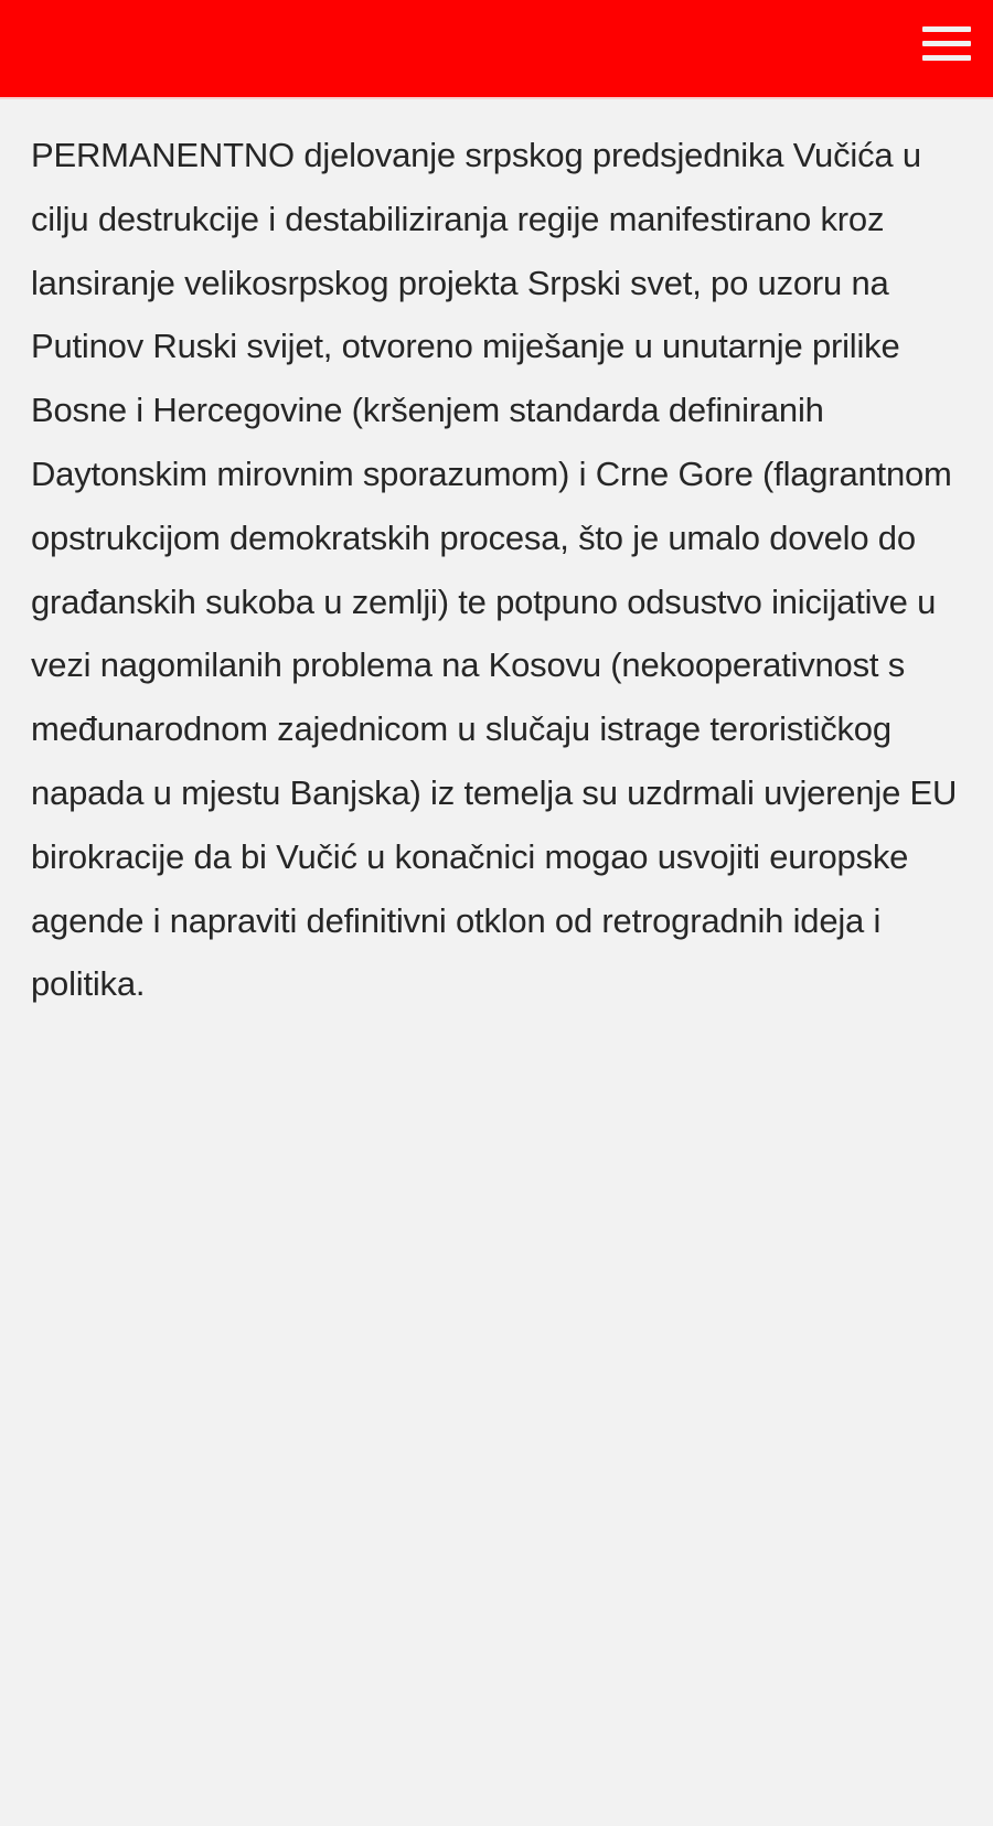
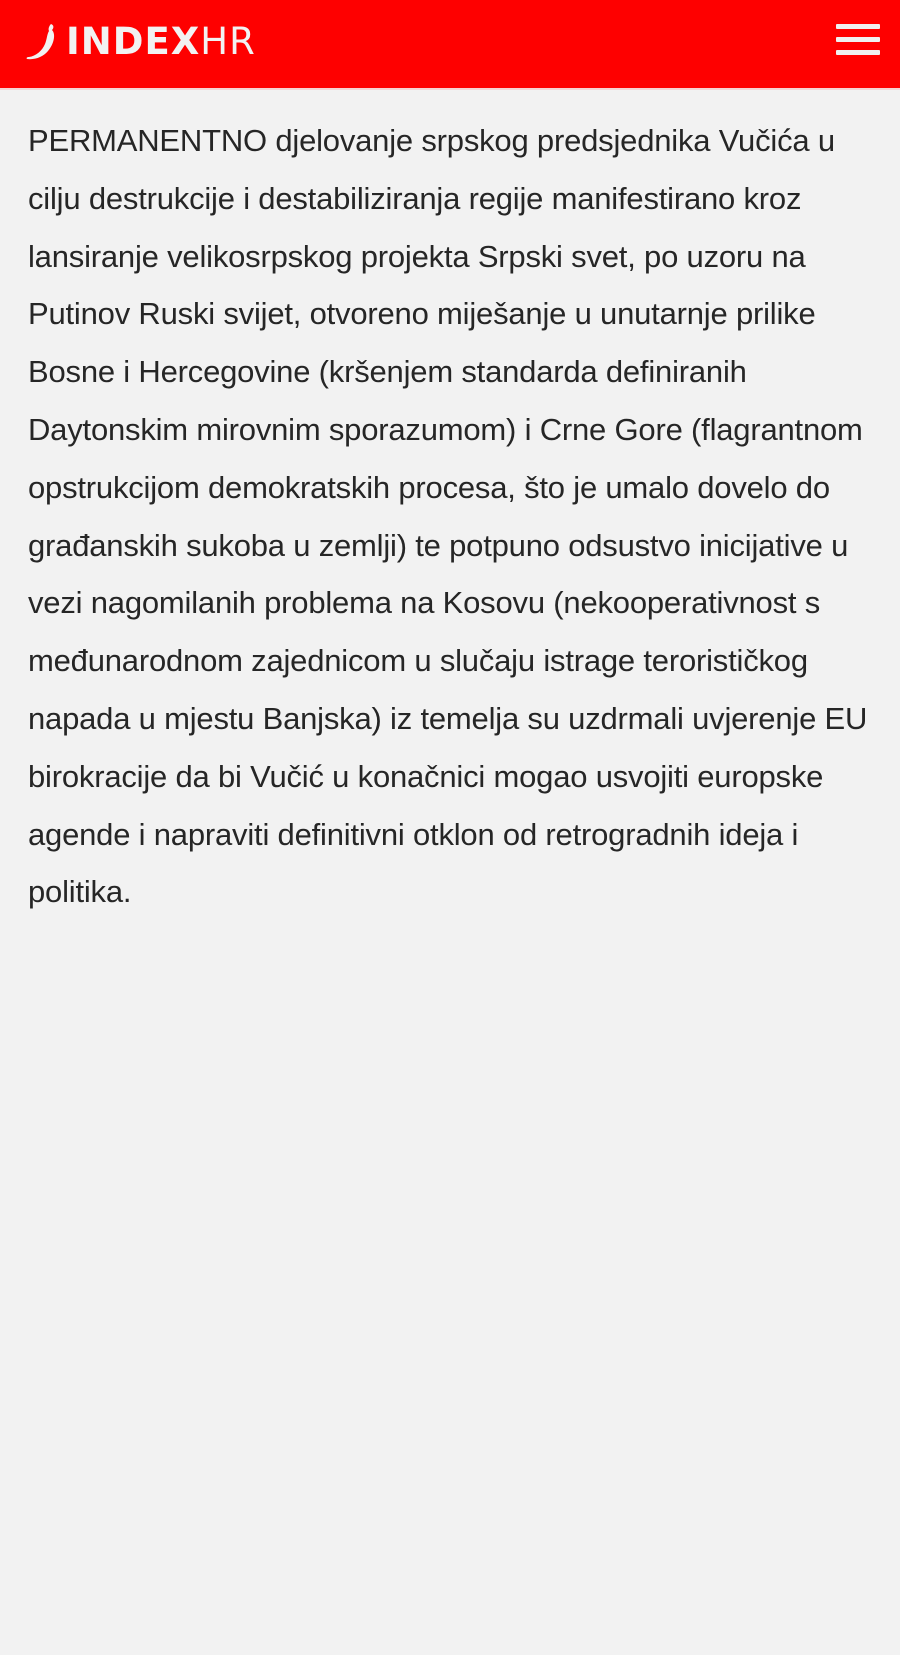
+ INDEX
+ HR
  PERMANENTNO djelovanje srpskog predsjednika Vučića u cilju destrukcije i destabiliziranja regije manifestirano kroz lansiranje velikosrpskog projekta Srpski svet, po uzoru na Putinov Ruski svijet, otvoreno miješanje u unutarnje prilike Bosne i Hercegovine (kršenjem standarda definiranih Daytonskim mirovnim sporazumom) i Crne Gore (flagrantnom opstrukcijom demokratskih procesa, što je umalo dovelo do građanskih sukoba u zemlji) te potpuno odsustvo inicijative u vezi nagomilanih problema na Kosovu (nekooperativnost s međunarodnom zajednicom u slučaju istrage terorističkog napada u mjestu Banjska) iz temelja su uzdrmali uvjerenje EU birokracije da bi Vučić u konačnici mogao usvojiti europske agende i napraviti definitivni otklon od retrogradnih ideja i politika.
